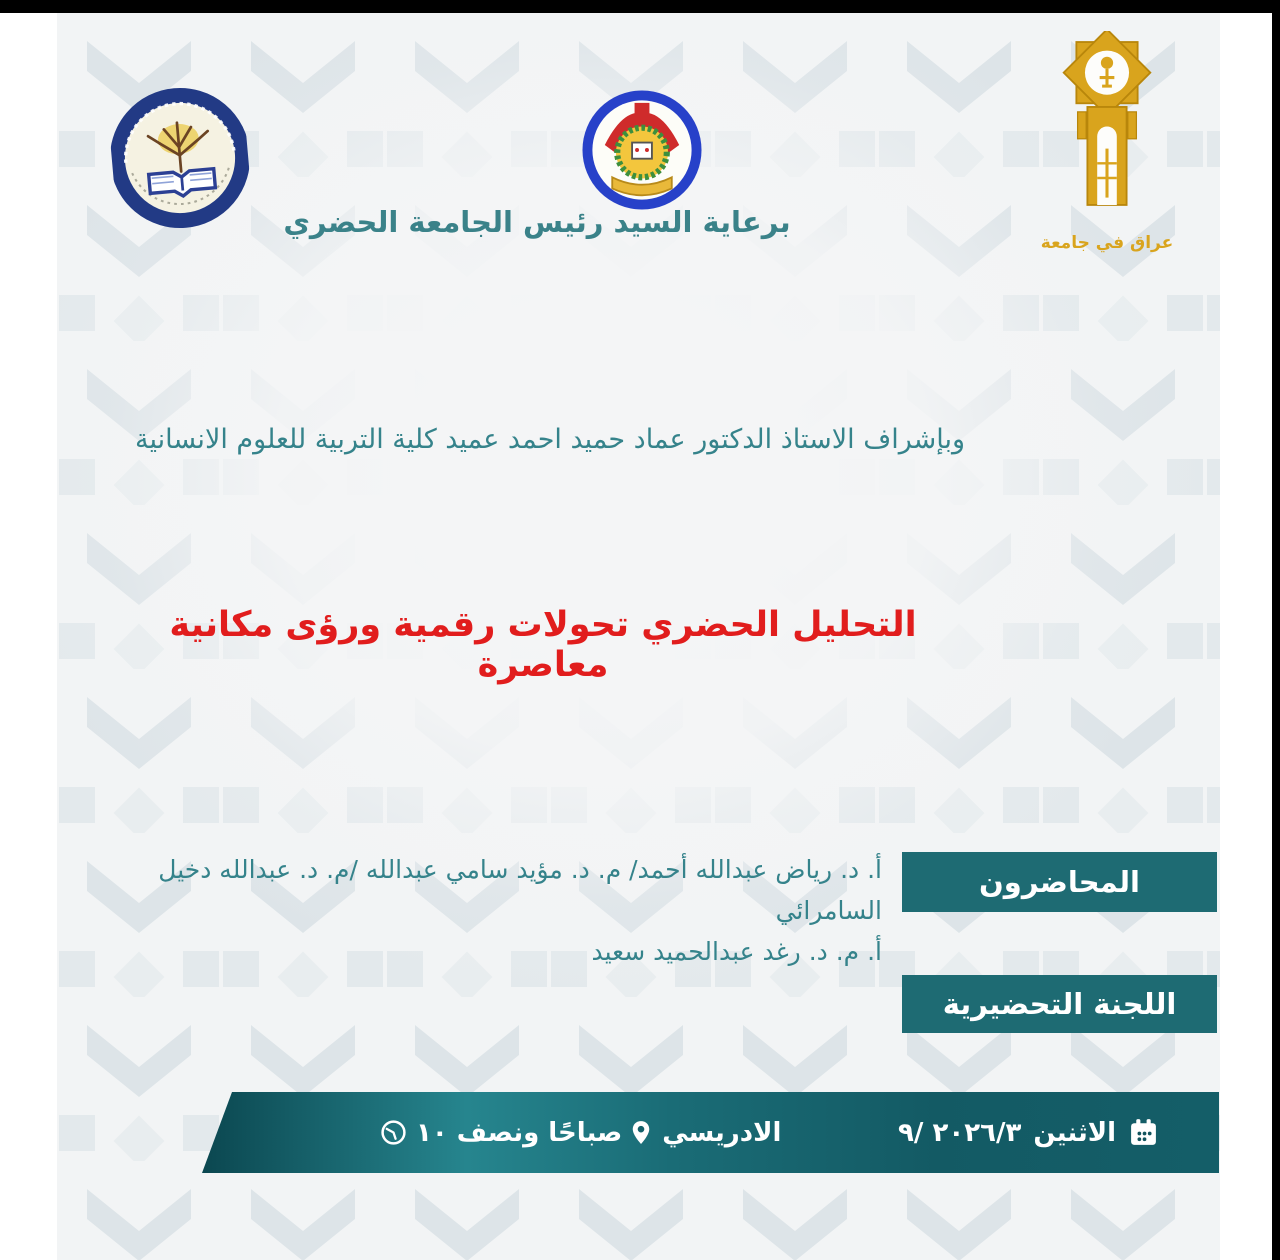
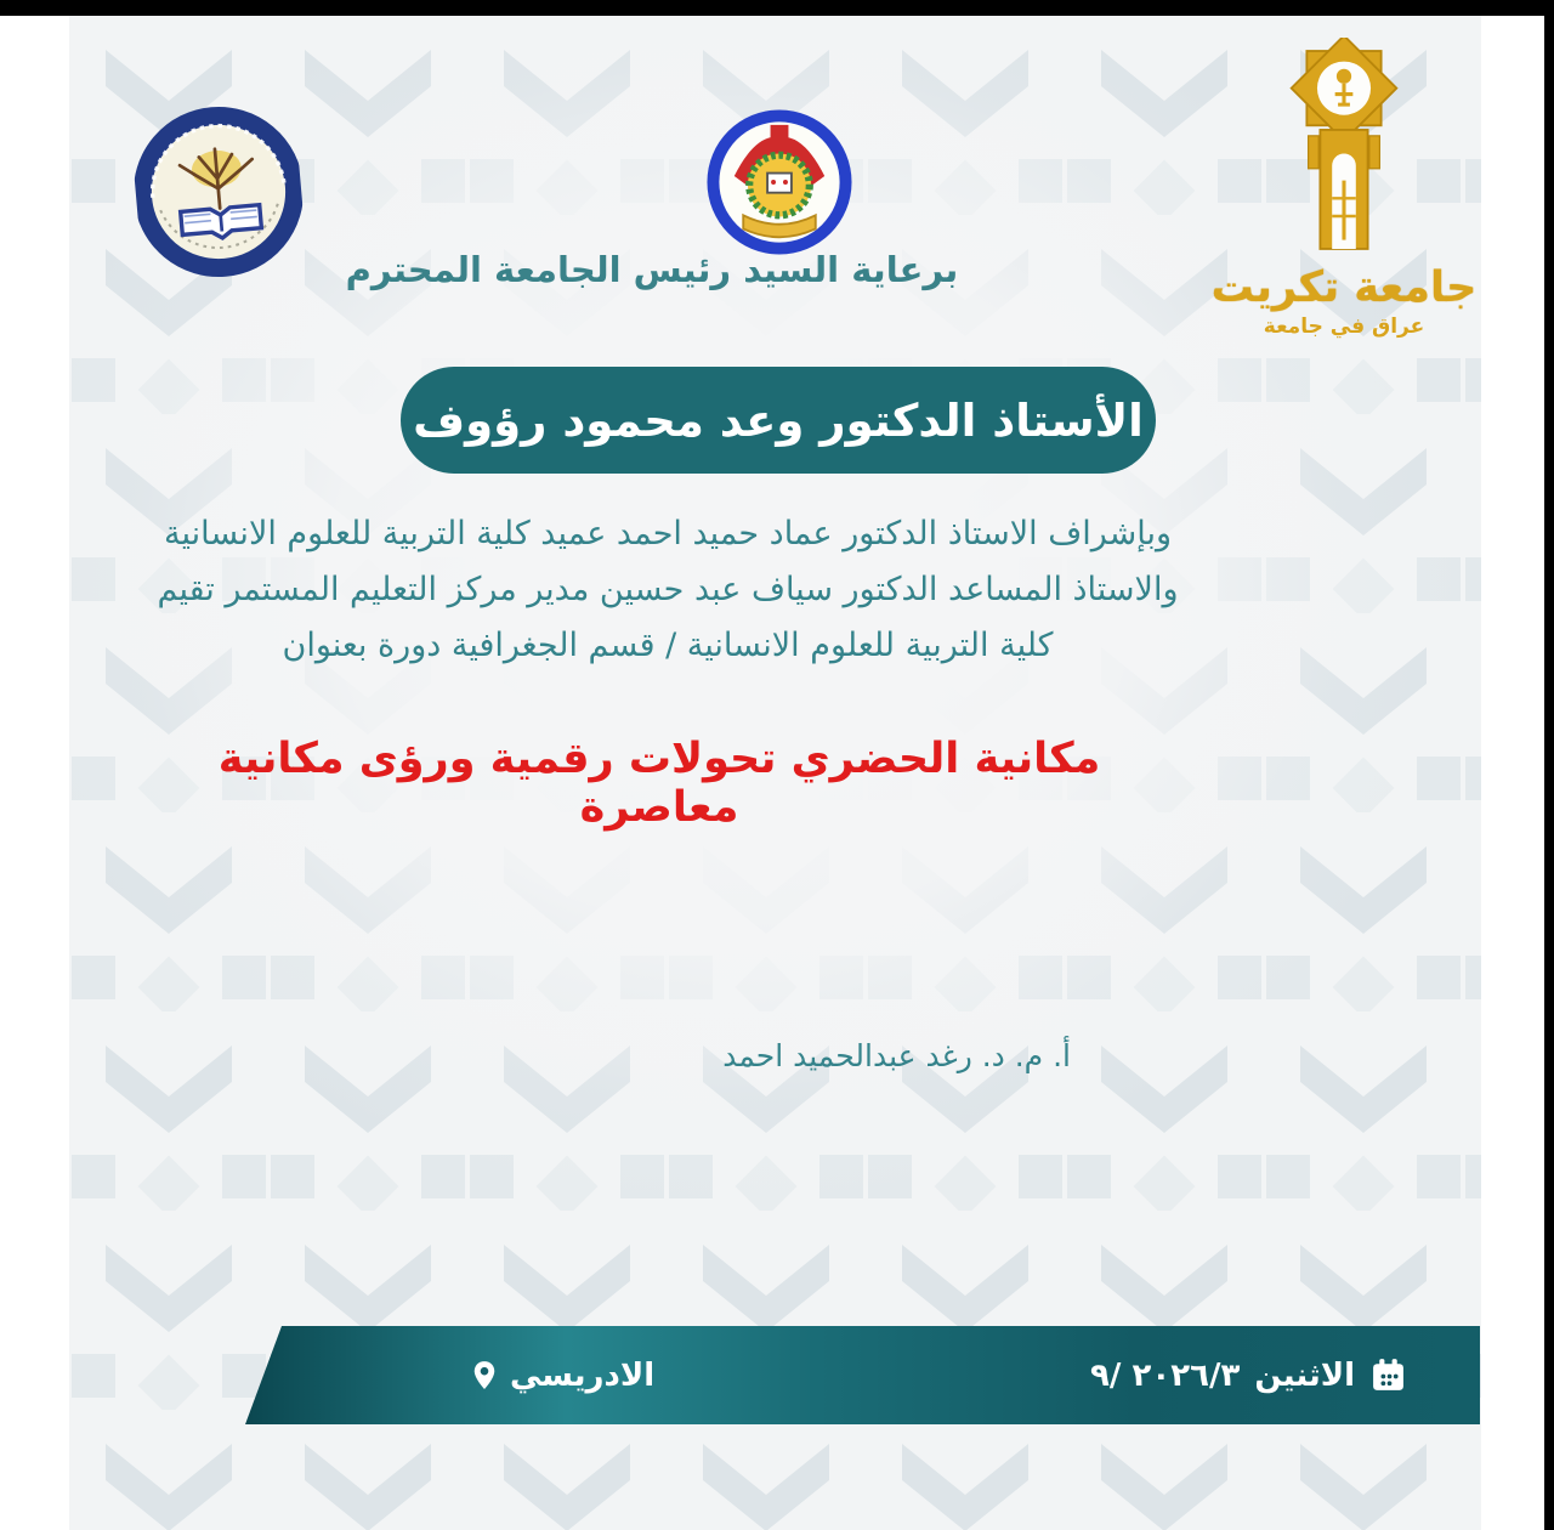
+ جامعة تكريت
  عراق في جامعة
- برعاية السيد رئيس الجامعة الحضري
+ برعاية السيد رئيس الجامعة المحترم
+ الأستاذ الدكتور وعد محمود رؤوف
  وبإشراف الاستاذ الدكتور عماد حميد احمد عميد كلية التربية للعلوم الانسانية
+ والاستاذ المساعد الدكتور سياف عبد حسين مدير مركز التعليم المستمر تقيم
+ كلية التربية للعلوم الانسانية / قسم الجغرافية دورة بعنوان
- التحليل الحضري تحولات رقمية ورؤى مكانية معاصرة
+ مكانية الحضري تحولات رقمية ورؤى مكانية معاصرة
- المحاضرون
- أ. د. رياض عبدالله أحمد/ م. د. مؤيد سامي عبدالله /م. د. عبدالله دخيل السامرائي
- أ. م. د. رغد عبدالحميد سعيد
+ أ. م. د. رغد عبدالحميد احمد
- اللجنة التحضيرية
- ١٠
- ونصف
- صباحًا
  الادريسي
  ٢٠٢٦/٣ /٩
  الاثنين
